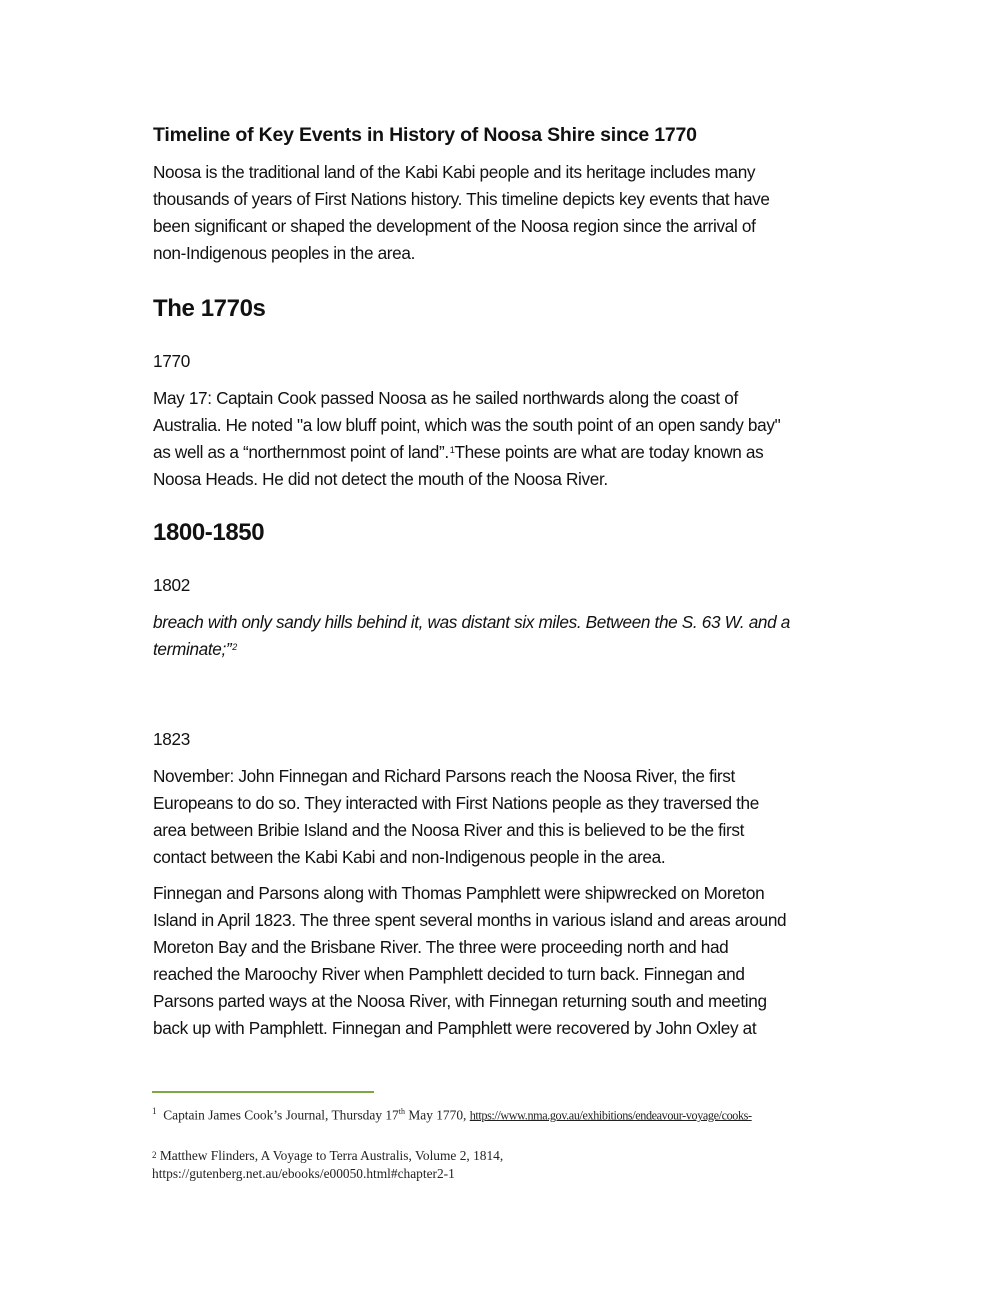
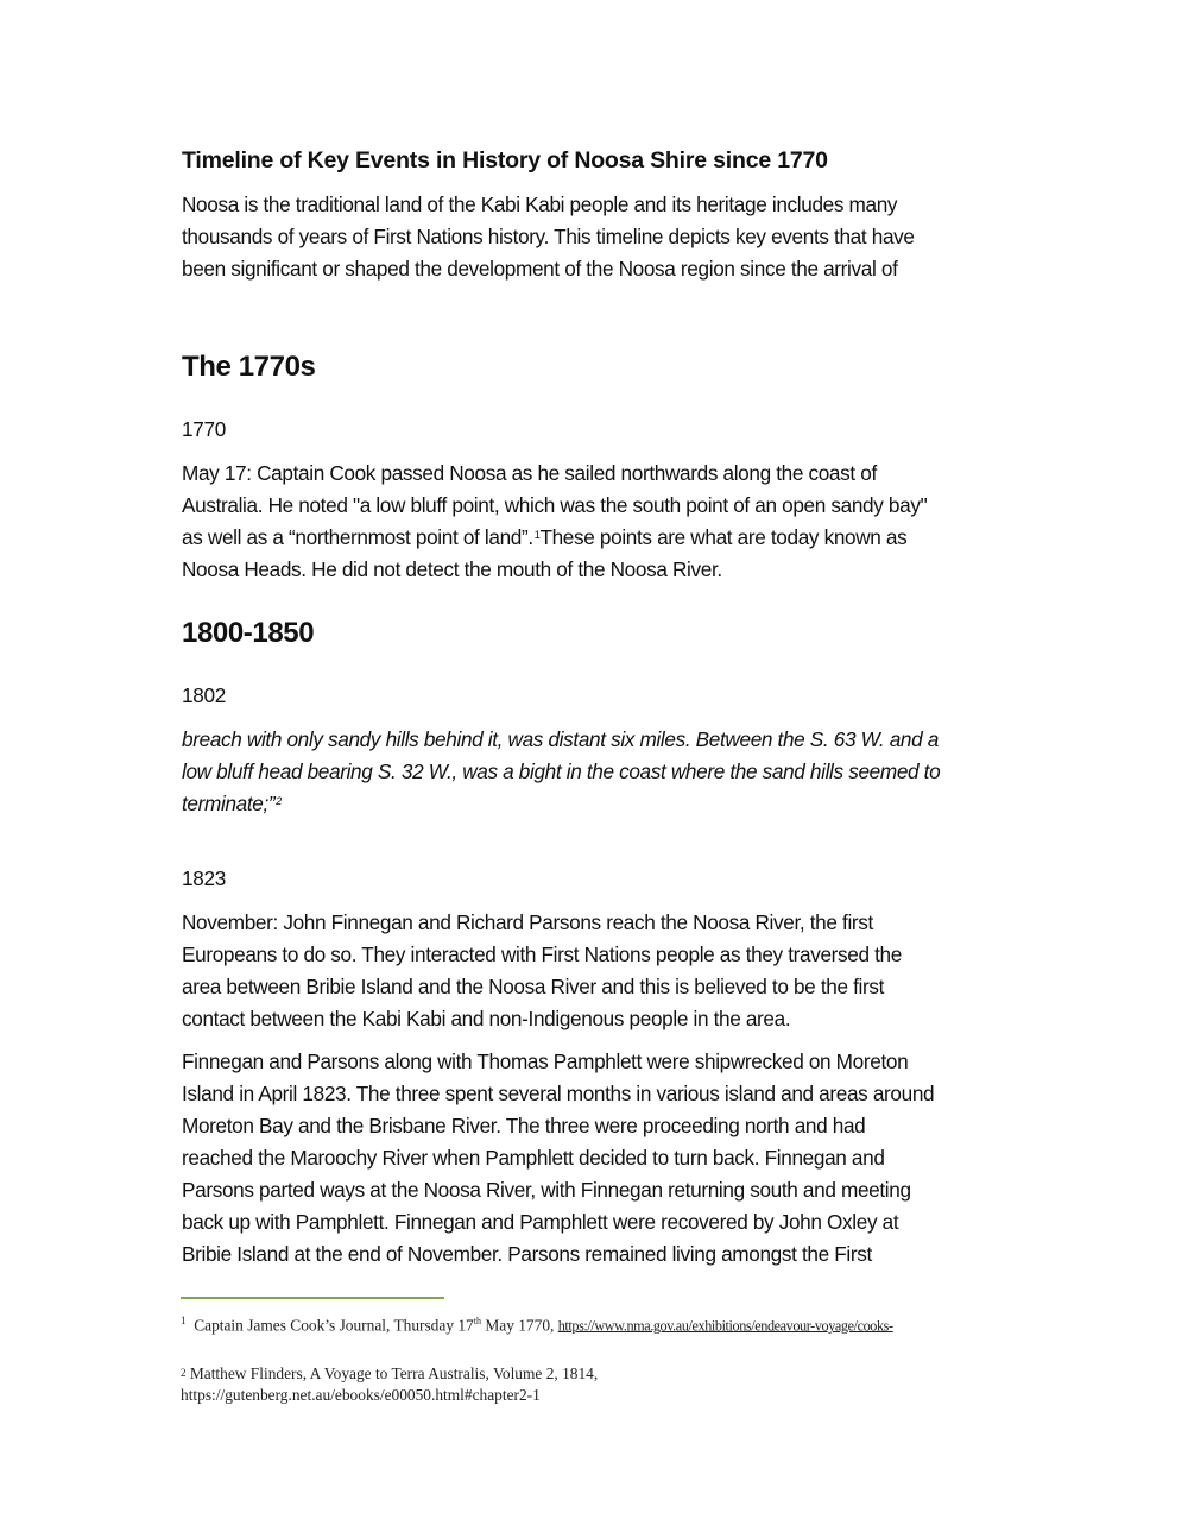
  Timeline of Key Events in History of Noosa Shire since 1770
  Noosa is the traditional land of the Kabi Kabi people and its heritage includes many
  thousands of years of First Nations history. This timeline depicts key events that have
  been significant or shaped the development of the Noosa region since the arrival of
- non-Indigenous peoples in the area.
  The 1770s
  1770
  May 17: Captain Cook passed Noosa as he sailed northwards along the coast of
  Australia. He noted "a low bluff point, which was the south point of an open sandy bay"
  as well as a “northernmost point of land”.1These points are what are today known as
  Noosa Heads. He did not detect the mouth of the Noosa River.
  1800-1850
  1802
  breach with only sandy hills behind it, was distant six miles. Between the S. 63 W. and a
+ low bluff head bearing S. 32 W., was a bight in the coast where the sand hills seemed to
  terminate;”2
  1823
  November: John Finnegan and Richard Parsons reach the Noosa River, the first
  Europeans to do so. They interacted with First Nations people as they traversed the
  area between Bribie Island and the Noosa River and this is believed to be the first
  contact between the Kabi Kabi and non-Indigenous people in the area.
  Finnegan and Parsons along with Thomas Pamphlett were shipwrecked on Moreton
  Island in April 1823. The three spent several months in various island and areas around
  Moreton Bay and the Brisbane River. The three were proceeding north and had
  reached the Maroochy River when Pamphlett decided to turn back. Finnegan and
  Parsons parted ways at the Noosa River, with Finnegan returning south and meeting
  back up with Pamphlett. Finnegan and Pamphlett were recovered by John Oxley at
+ Bribie Island at the end of November. Parsons remained living amongst the First
  1 Captain James Cook’s Journal, Thursday 17th May 1770, https://www.nma.gov.au/exhibitions/endeavour-voyage/cooks-
  2 Matthew Flinders, A Voyage to Terra Australis, Volume 2, 1814,
  https://gutenberg.net.au/ebooks/e00050.html#chapter2-1
